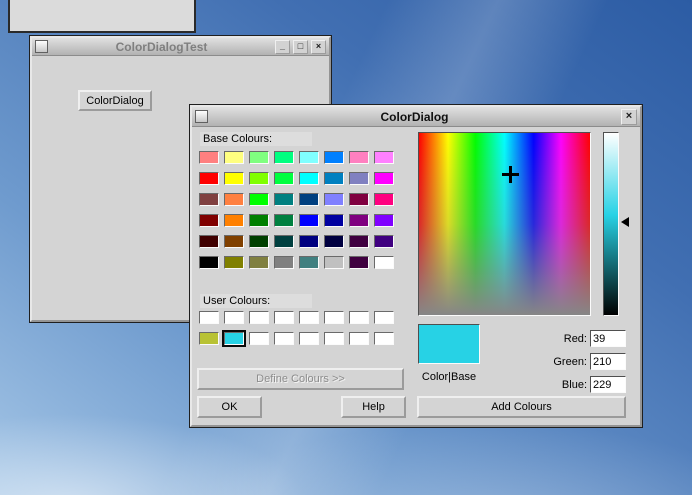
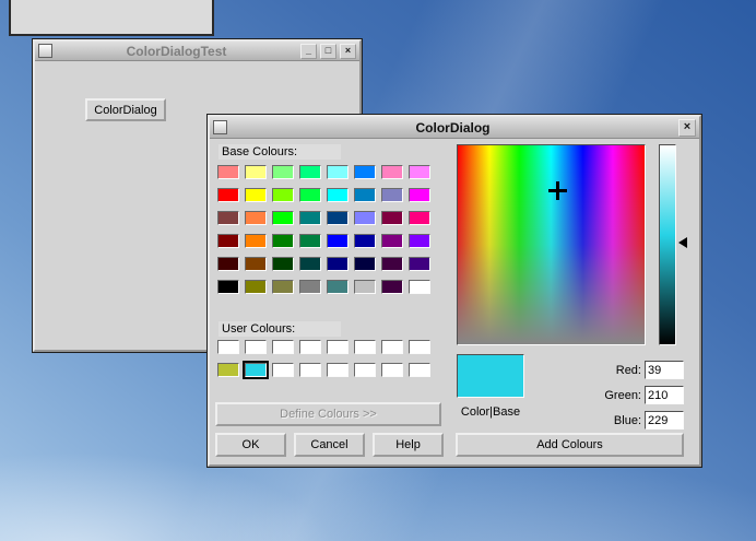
  ColorDialogTest
  _
  □
  ×
  ColorDialog
  ColorDialog
  ×
  Base Colours:
  User Colours:
  Define Colours >>
  OK
+ Cancel
  Help
  Color|Base
  Red:
  39
  Green:
  210
  Blue:
  229
  Add Colours
